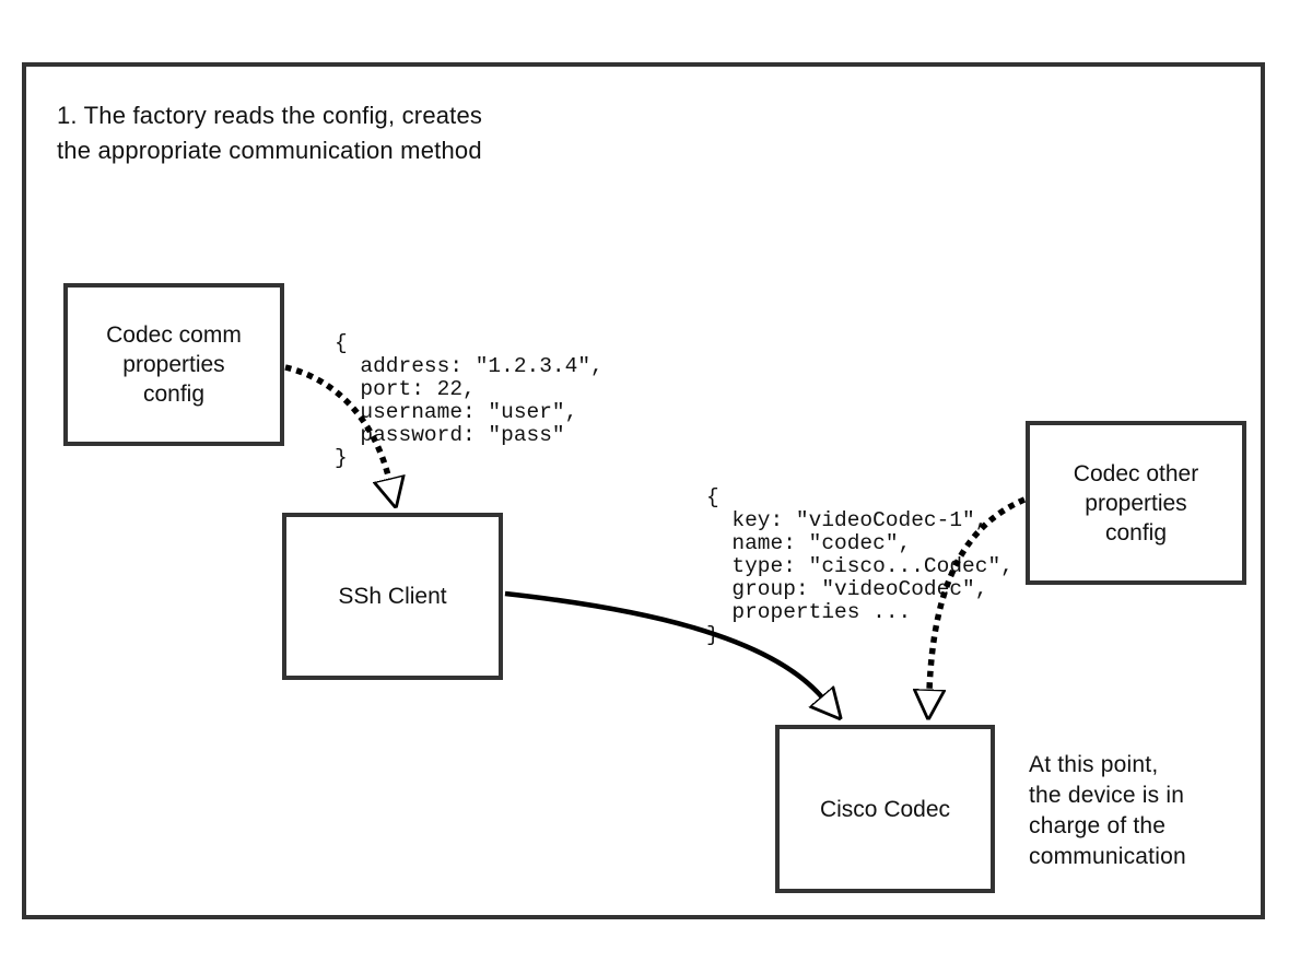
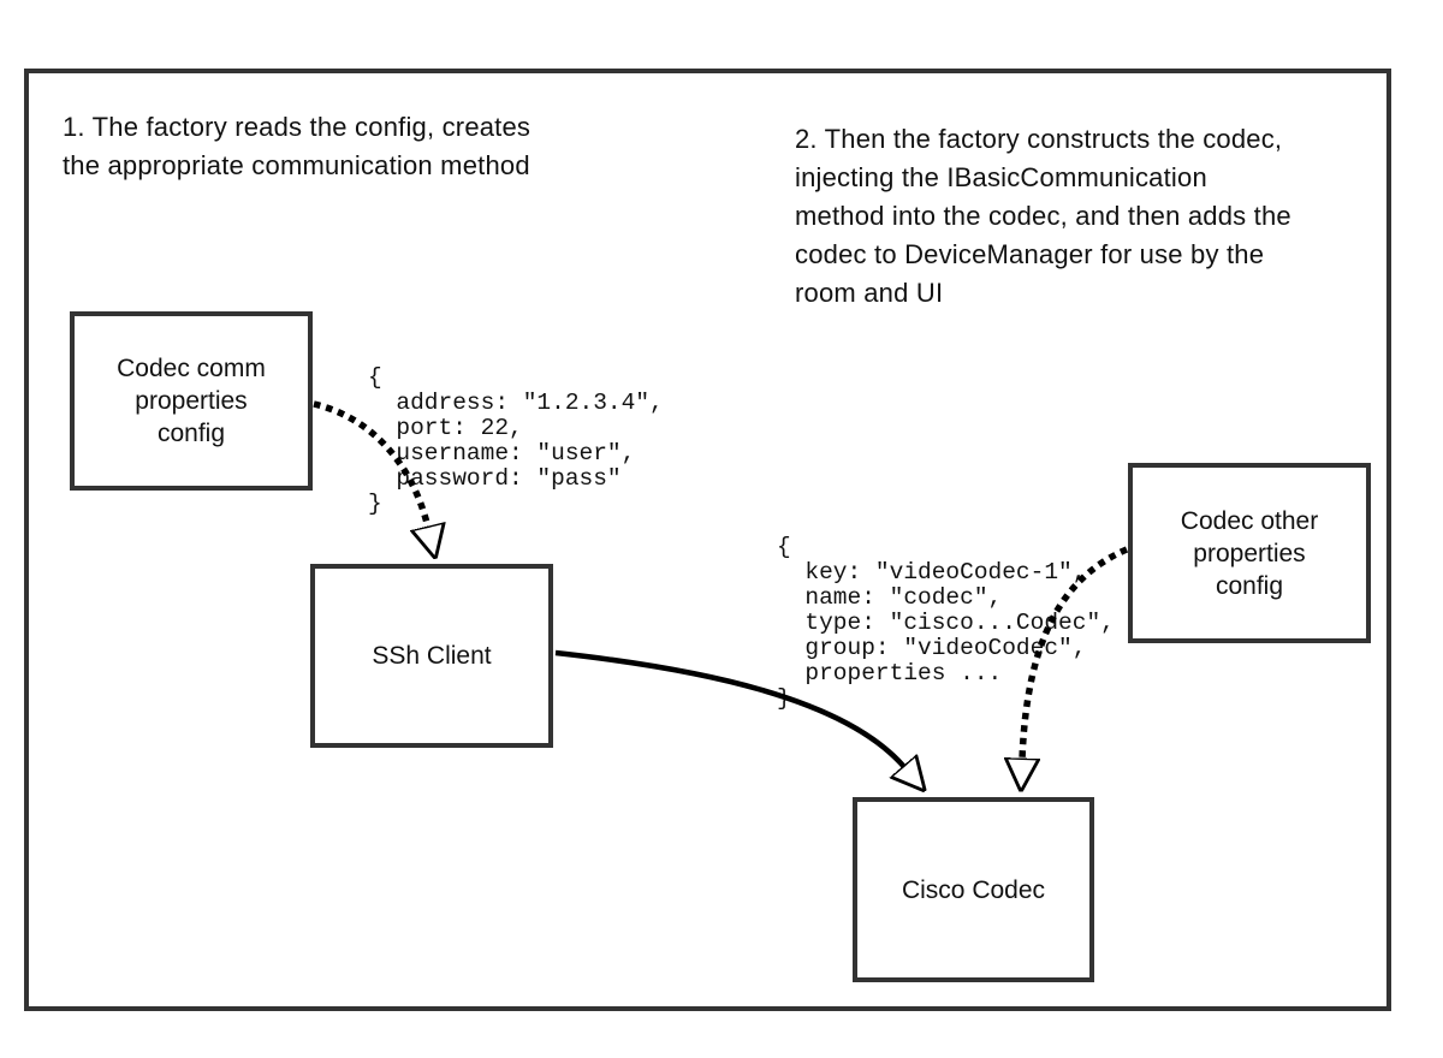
  1. The factory reads the config, creates
  the appropriate communication method
+ 2. Then the factory constructs the codec,
+ injecting the IBasicCommunication
+ method into the codec, and then adds the
+ codec to DeviceManager for use by the
+ room and UI
  Codec comm
  properties
  config
  {
  address: "1.2.3.4",
  port: 22,
  username: "user",
  password: "pass"
  }
  SSh Client
  {
  key: "videoCodec-1",
  name: "codec",
  type: "cisco...Codec",
  group: "videoCodec",
  properties ...
  Codec other
  properties
  config
  Cisco Codec
- At this point,
- the device is in
- charge of the
- communication
